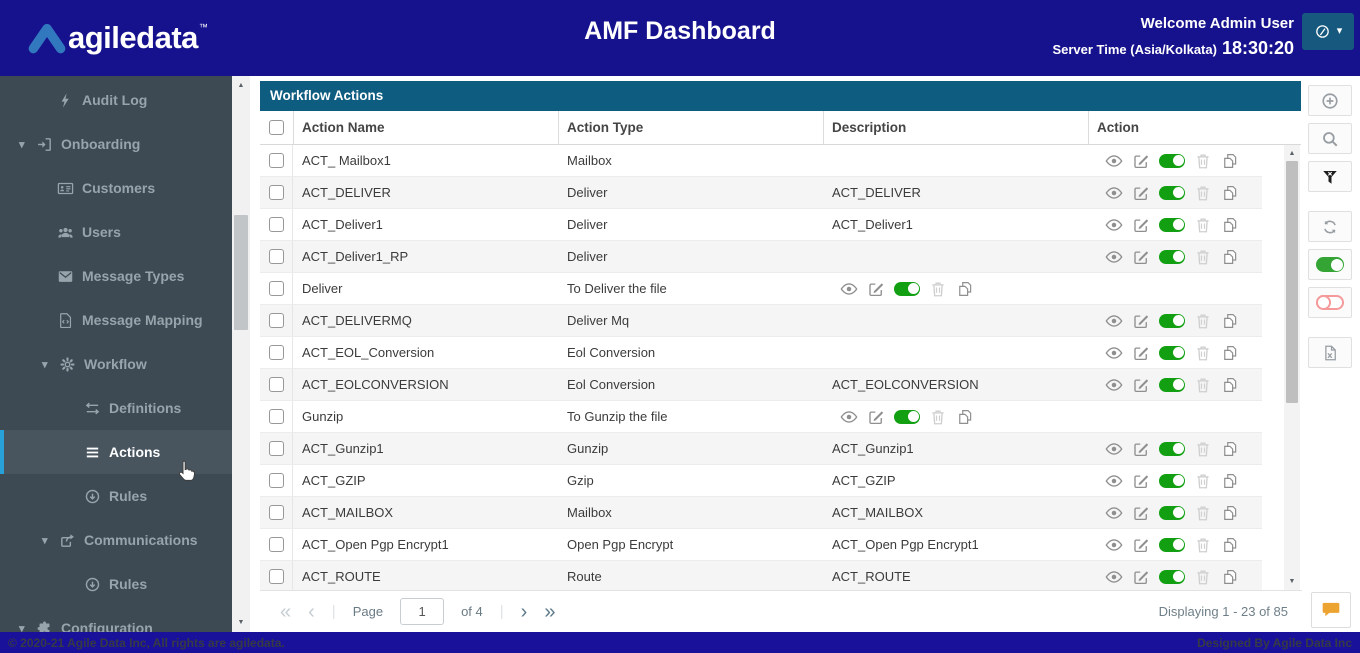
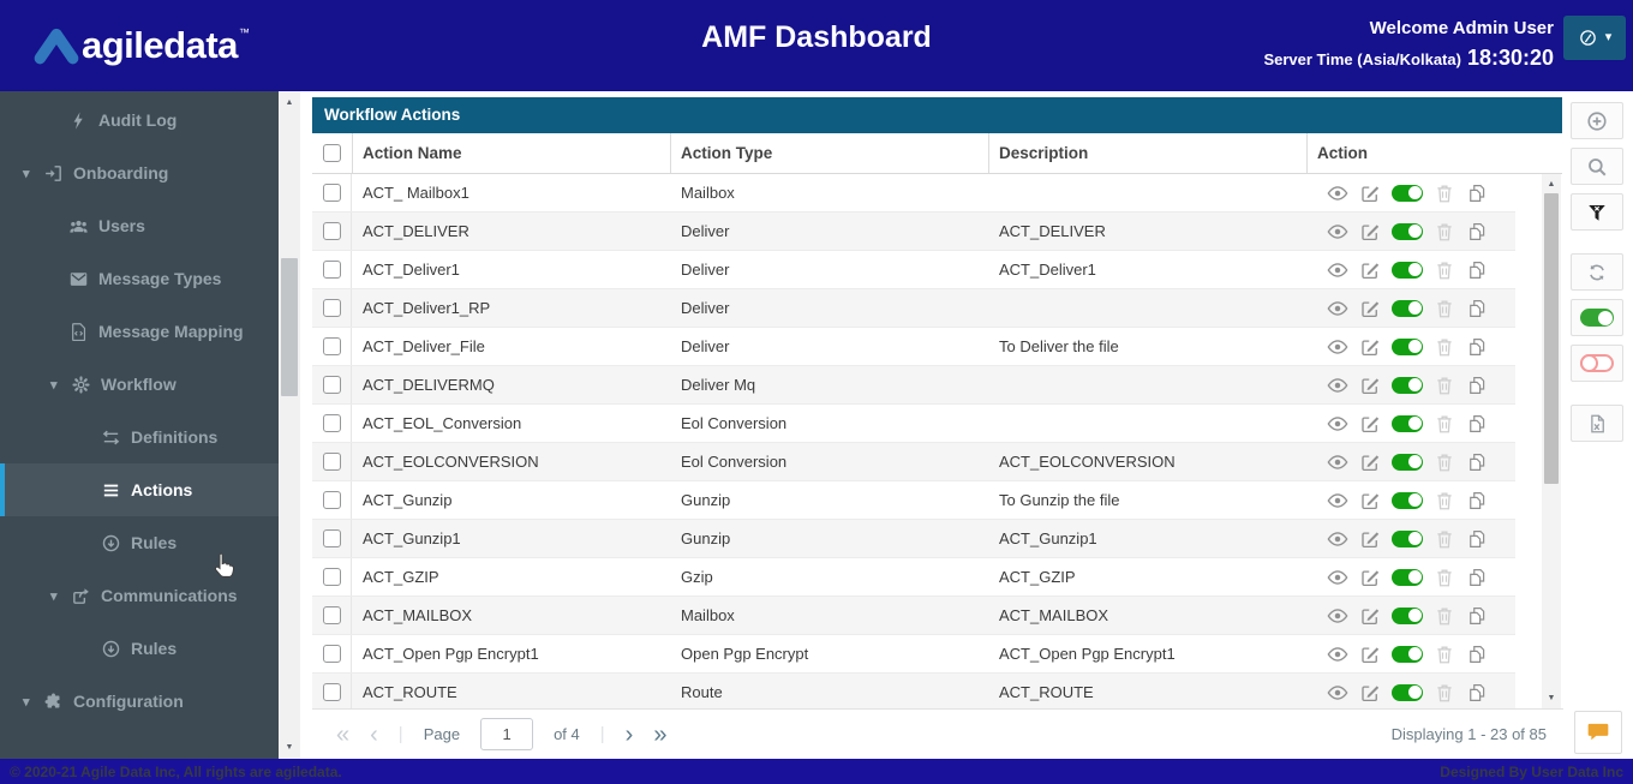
  agiledata
  ™
  AMF Dashboard
  Welcome Admin User
  Server Time (Asia/Kolkata)
  18:30:20
  ▾
  Audit Log
  ▾
  Onboarding
- Customers
  Users
  Message Types
  Message Mapping
  ▾
  Workflow
  Definitions
  Actions
  Rules
  ▾
  Communications
  Rules
  ▾
  Configuration
  Workflow Actions
  Action Name
  Action Type
  Description
  Action
  ACT_ Mailbox1
  Mailbox
  ACT_DELIVER
  Deliver
  ACT_DELIVER
  ACT_Deliver1
  Deliver
  ACT_Deliver1
  ACT_Deliver1_RP
  Deliver
+ ACT_Deliver_File
  Deliver
  To Deliver the file
  ACT_DELIVERMQ
  Deliver Mq
  ACT_EOL_Conversion
  Eol Conversion
  ACT_EOLCONVERSION
  Eol Conversion
  ACT_EOLCONVERSION
+ ACT_Gunzip
  Gunzip
  To Gunzip the file
  ACT_Gunzip1
  Gunzip
  ACT_Gunzip1
  ACT_GZIP
  Gzip
  ACT_GZIP
  ACT_MAILBOX
  Mailbox
  ACT_MAILBOX
  ACT_Open Pgp Encrypt1
  Open Pgp Encrypt
  ACT_Open Pgp Encrypt1
  ACT_ROUTE
  Route
  ACT_ROUTE
  «
  ‹
  |
  Page
  1
  of 4
  |
  ›
  »
  Displaying 1 - 23 of 85
  © 2020-21 Agile Data Inc, All rights are agiledata.
- Designed By Agile Data Inc
+ Designed By User Data Inc
